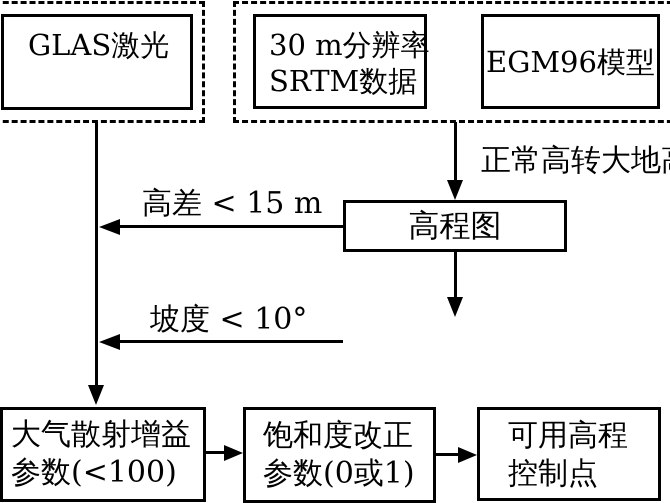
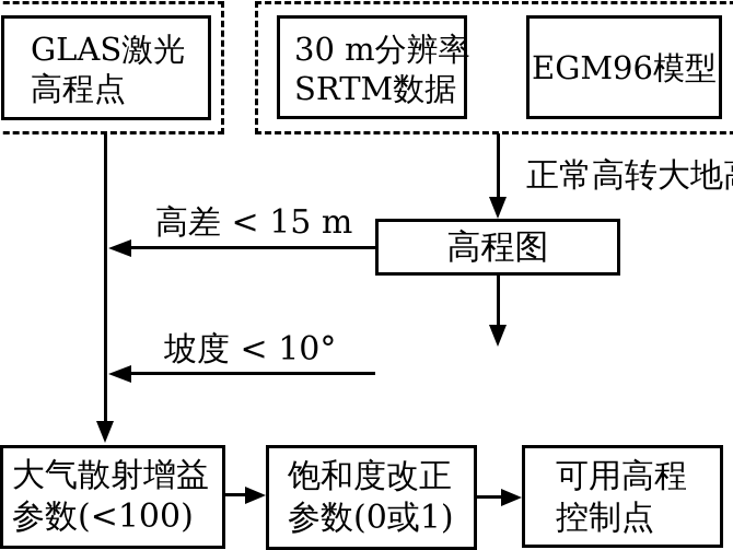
  GLAS激光
+ 高程点
  30 m分辨率
  SRTM数据
  EGM96模型
  正常高转大地
  高程图
  高差 < 15 m
  坡度 < 10°
  大气散射增益
  参数(<100)
  饱和度改正
  参数(0或1)
  可用高程
  控制点
